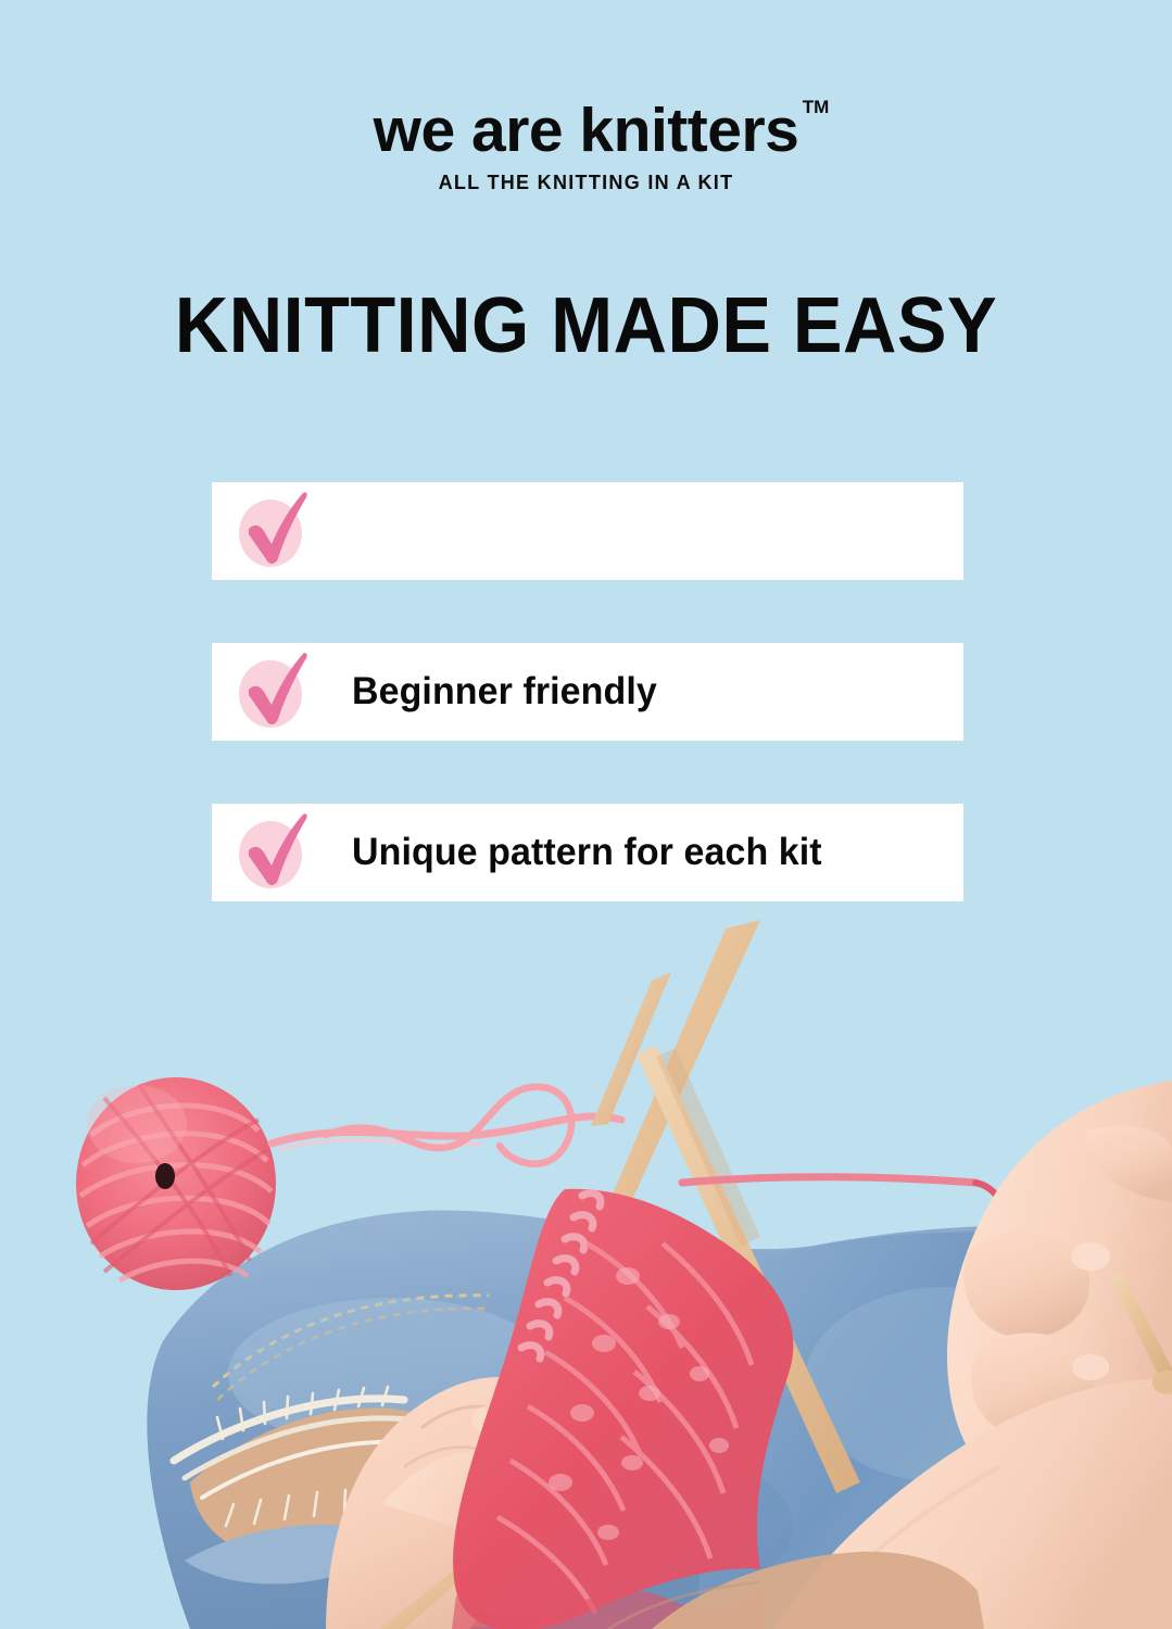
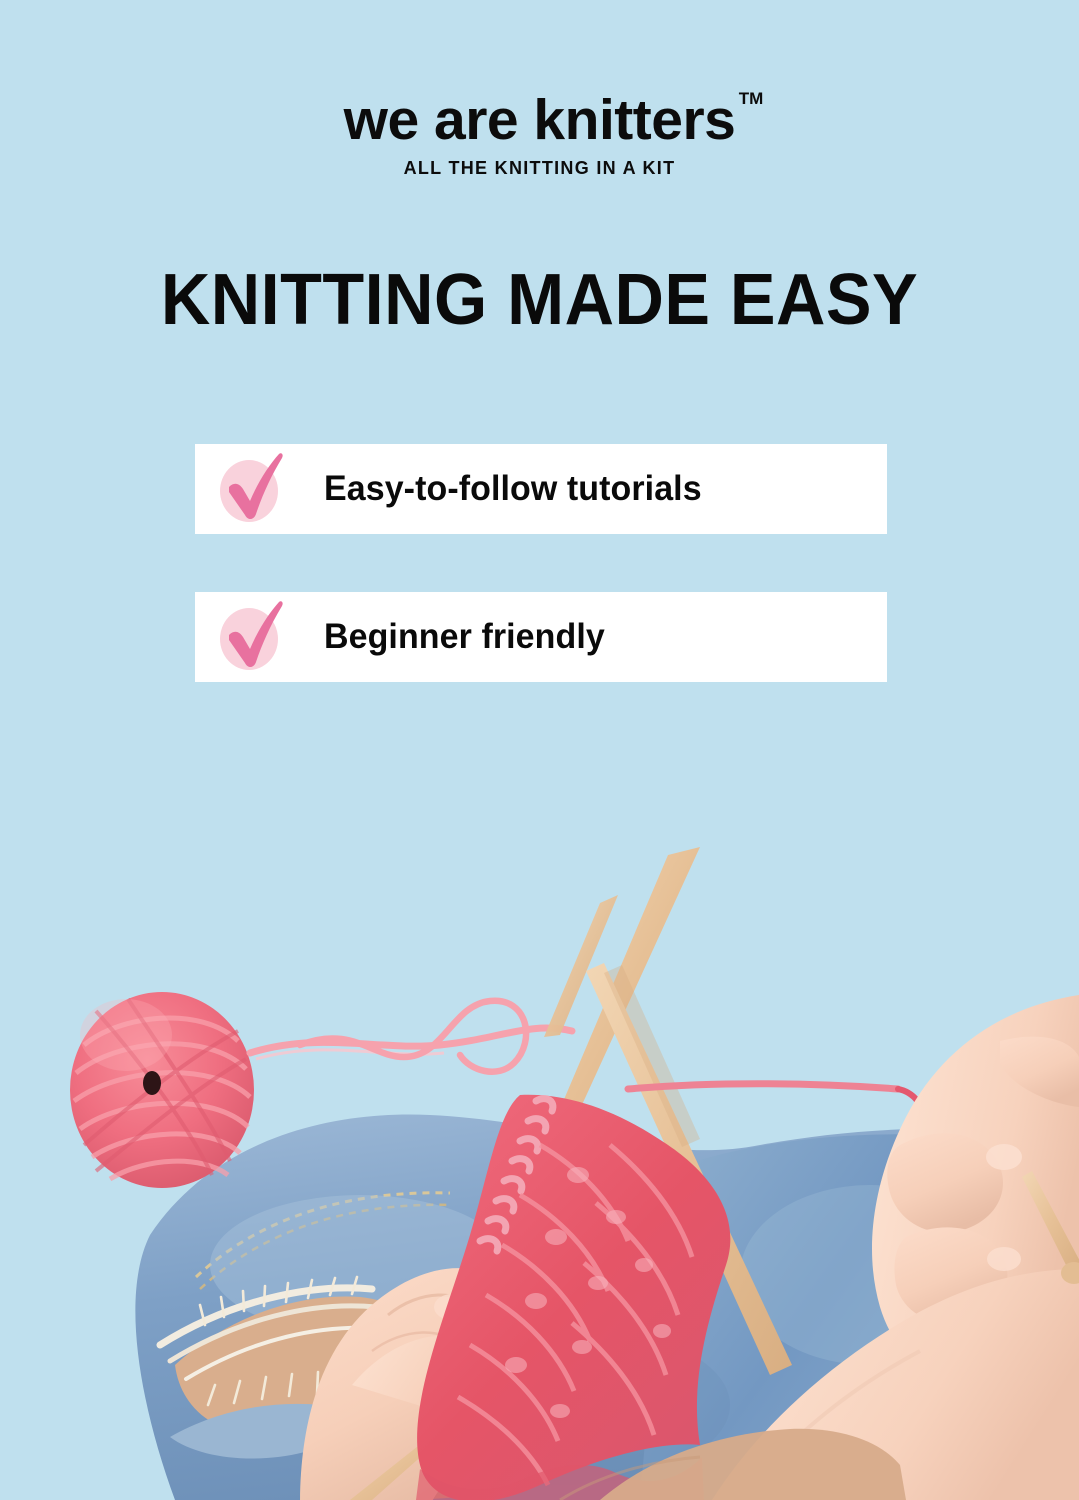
  we are knitters
  TM
  ALL THE KNITTING IN A KIT
  KNITTING MADE EASY
+ Easy-to-follow tutorials
  Beginner friendly
- Unique pattern for each kit
